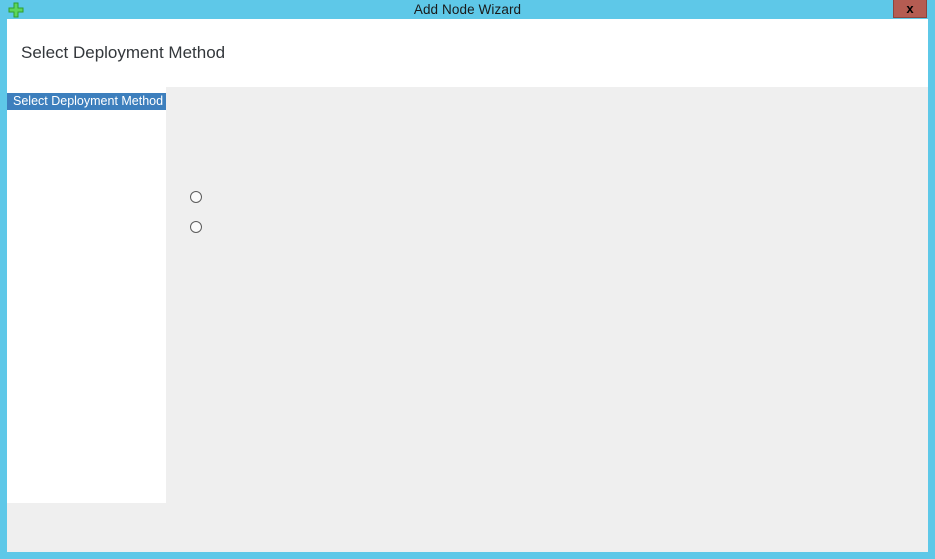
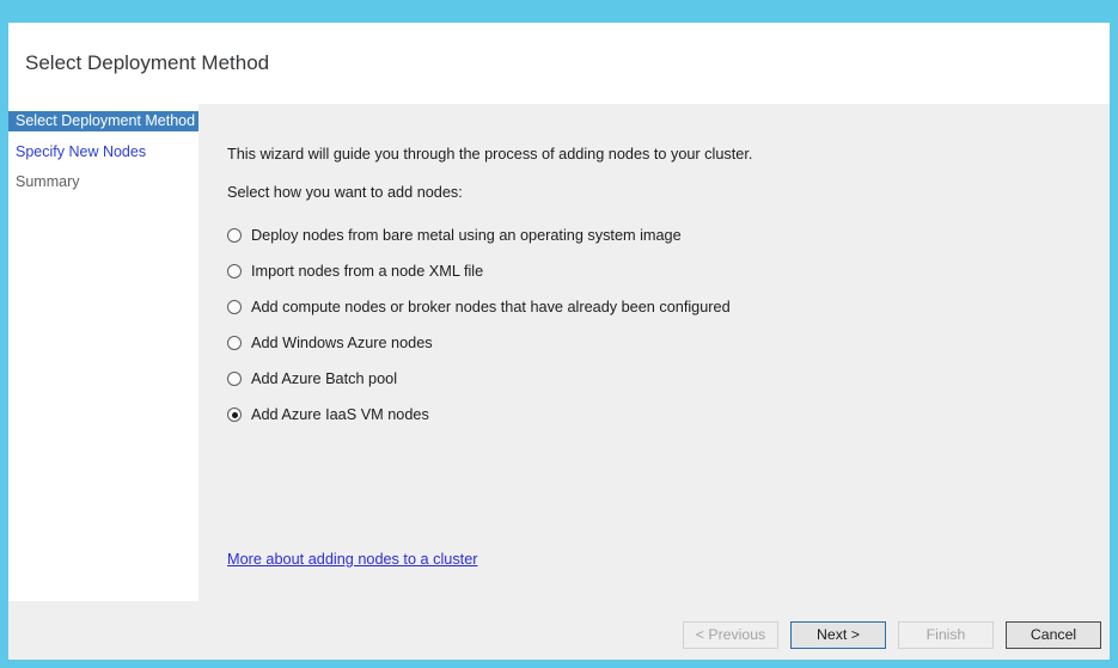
- Add Node Wizard
- x
  Select Deployment Method
  Select Deployment Method
+ Specify New Nodes
+ Summary
+ This wizard will guide you through the process of adding nodes to your cluster.
+ Select how you want to add nodes:
+ Deploy nodes from bare metal using an operating system image
+ Import nodes from a node XML file
+ Add compute nodes or broker nodes that have already been configured
+ Add Windows Azure nodes
+ Add Azure Batch pool
+ Add Azure IaaS VM nodes
+ More about adding nodes to a cluster
+ < Previous
+ Next >
+ Finish
+ Cancel
